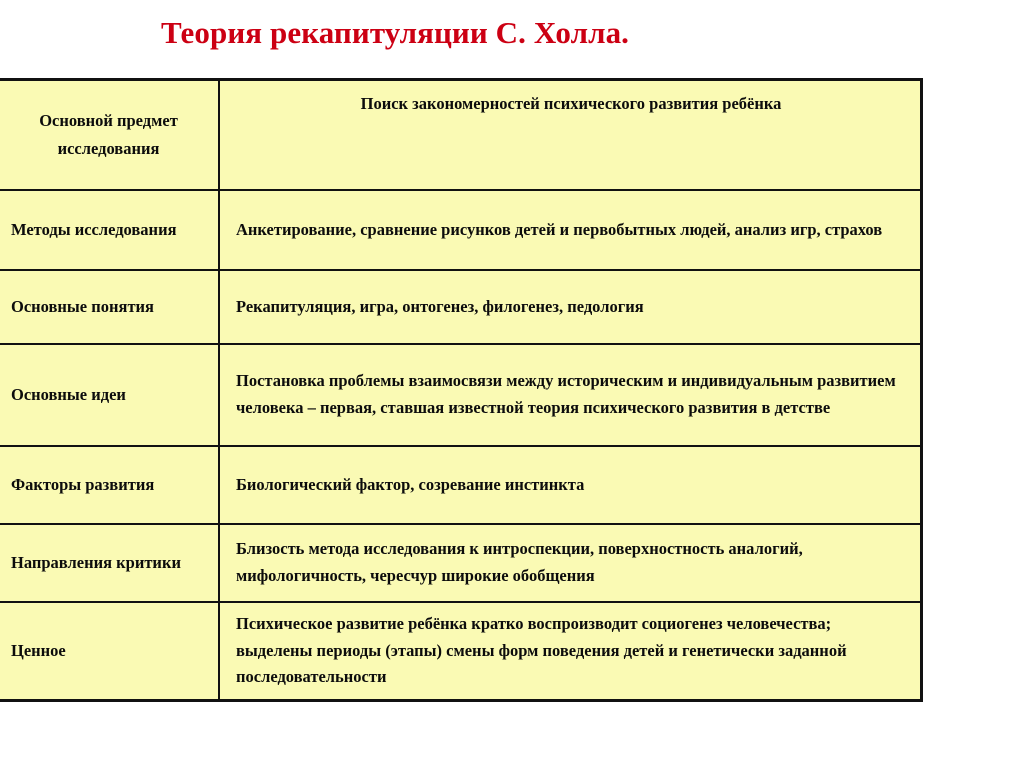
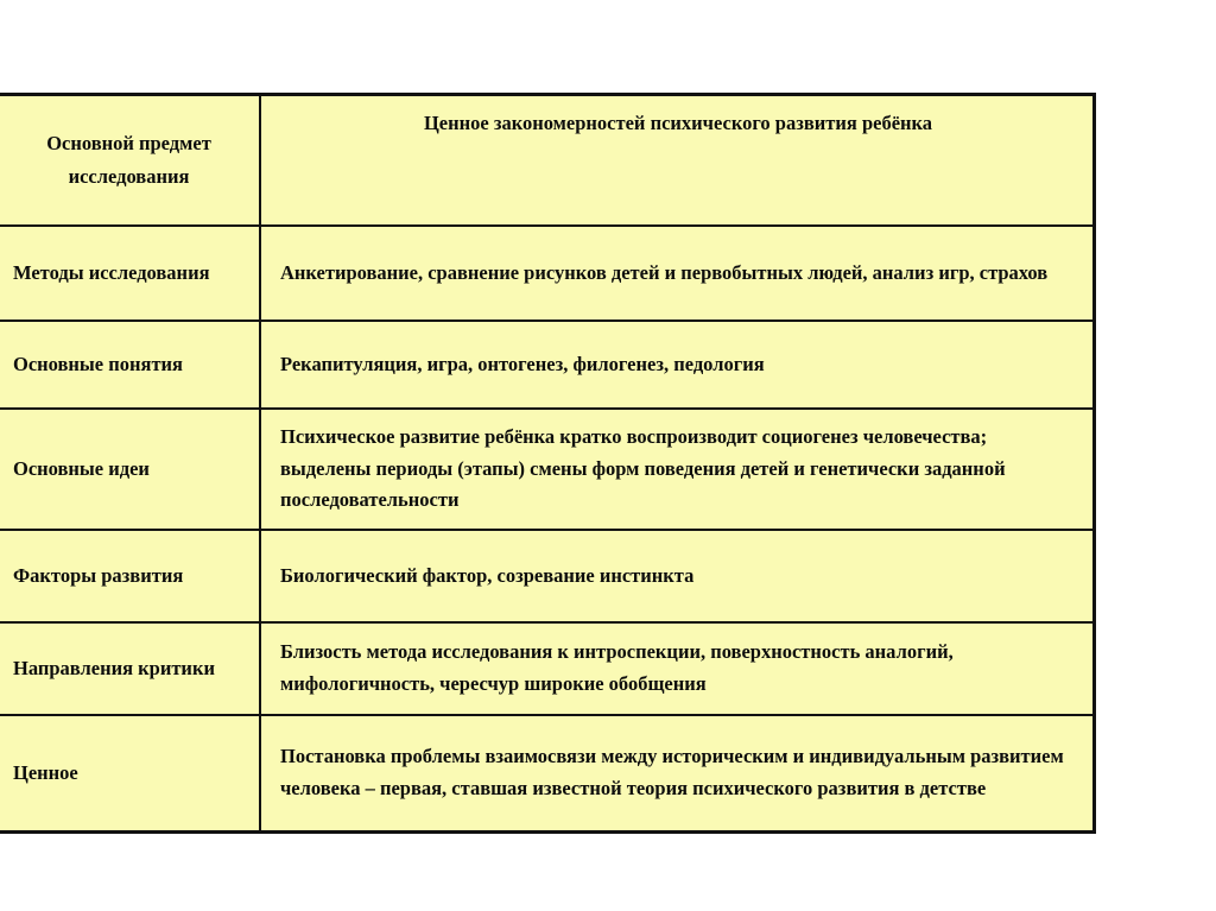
- Теория рекапитуляции С. Холла.
- Основной предмет исследования	Поиск закономерностей психического развития ребёнка
+ Основной предмет исследования	Ценное закономерностей психического развития ребёнка
  Методы исследования	Анкетирование, сравнение рисунков детей и первобытных людей, анализ игр, страхов
  Основные понятия	Рекапитуляция, игра, онтогенез, филогенез, педология
- Основные идеи	Постановка проблемы взаимосвязи между историческим и индивидуальным развитием человека – первая, ставшая известной теория психического развития в детстве
+ Основные идеи	Психическое развитие ребёнка кратко воспроизводит социогенез человечества; выделены периоды (этапы) смены форм поведения детей и генетически заданной последовательности
  Факторы развития	Биологический фактор, созревание инстинкта
  Направления критики	Близость метода исследования к интроспекции, поверхностность аналогий, мифологичность, чересчур широкие обобщения
- Ценное	Психическое развитие ребёнка кратко воспроизводит социогенез человечества; выделены периоды (этапы) смены форм поведения детей и генетически заданной последовательности
+ Ценное	Постановка проблемы взаимосвязи между историческим и индивидуальным развитием человека – первая, ставшая известной теория психического развития в детстве
